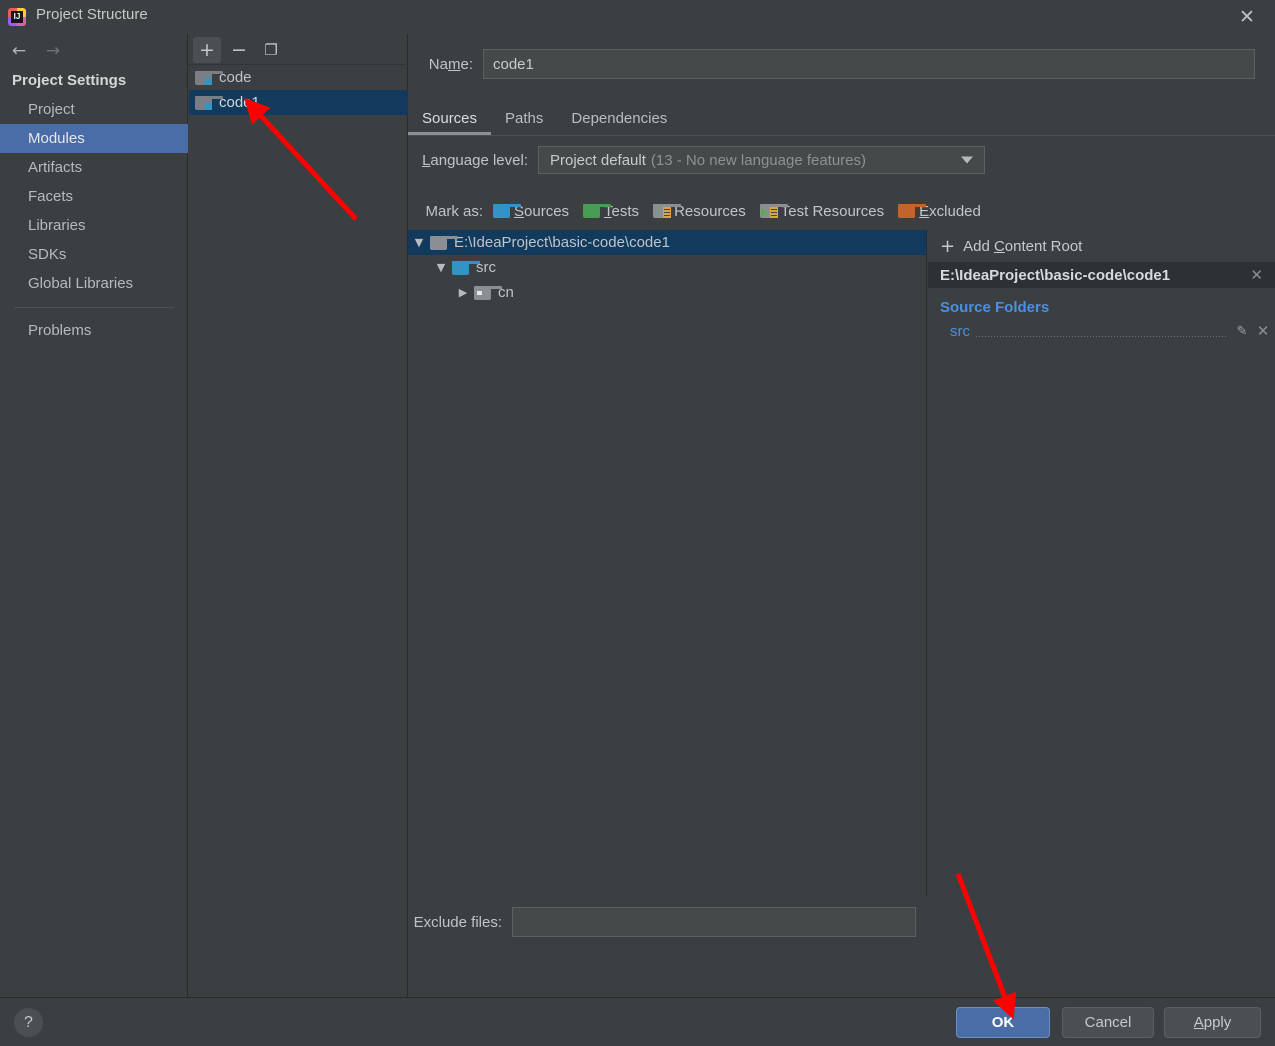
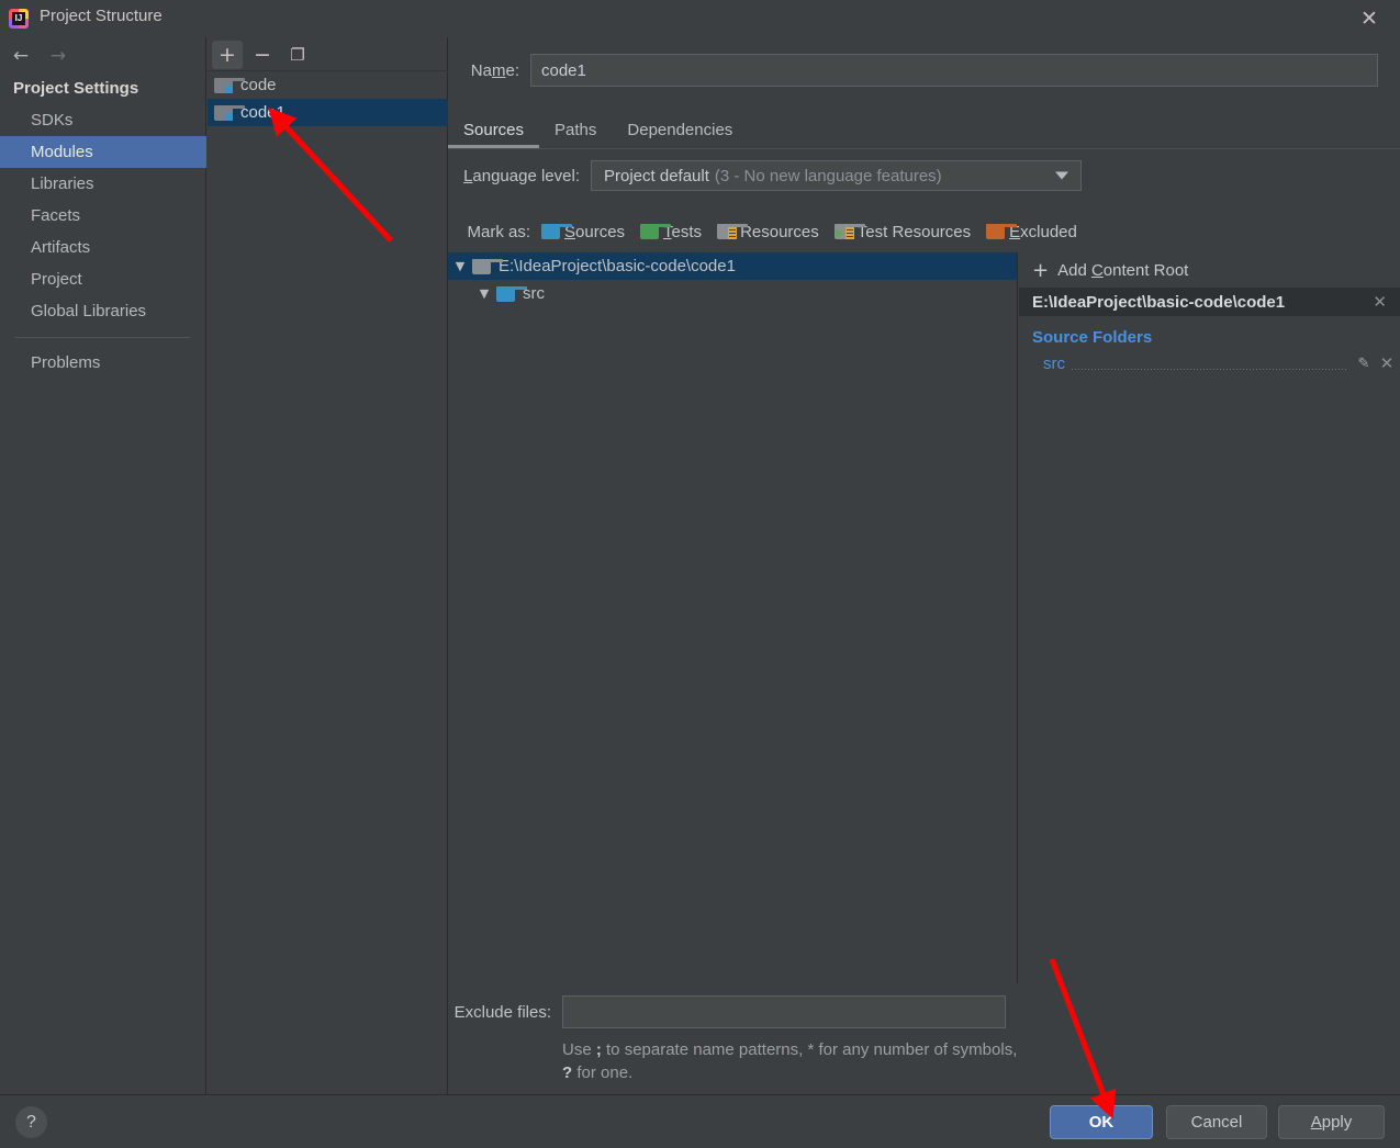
  IJ
  Project Structure
  ✕
  ←
  →
  Project Settings
- Project
+ SDKs
  Modules
- Artifacts
+ Libraries
  Facets
- Libraries
+ Artifacts
- SDKs
+ Project
  Global Libraries
  Problems
  +
  −
  ❐
  code
  code1
  Name:
  code1
  Sources
  Paths
  Dependencies
  Language level:
  Project default
- (13 - No new language features)
+ (3 - No new language features)
  Mark as:
  Sources
  Tests
  Resources
  Test Resources
  Excluded
  ▼
  E:\IdeaProject\basic-code\code1
  ▼
  src
- ▶
- cn
  +
  Add Content Root
  E:\IdeaProject\basic-code\code1
  ✕
  Source Folders
  src
  ✎
  ✕
  Exclude files:
+ Use ; to separate name patterns, * for any number of symbols, ? for one.
  ?
  OK
  Cancel
  A
  pply
